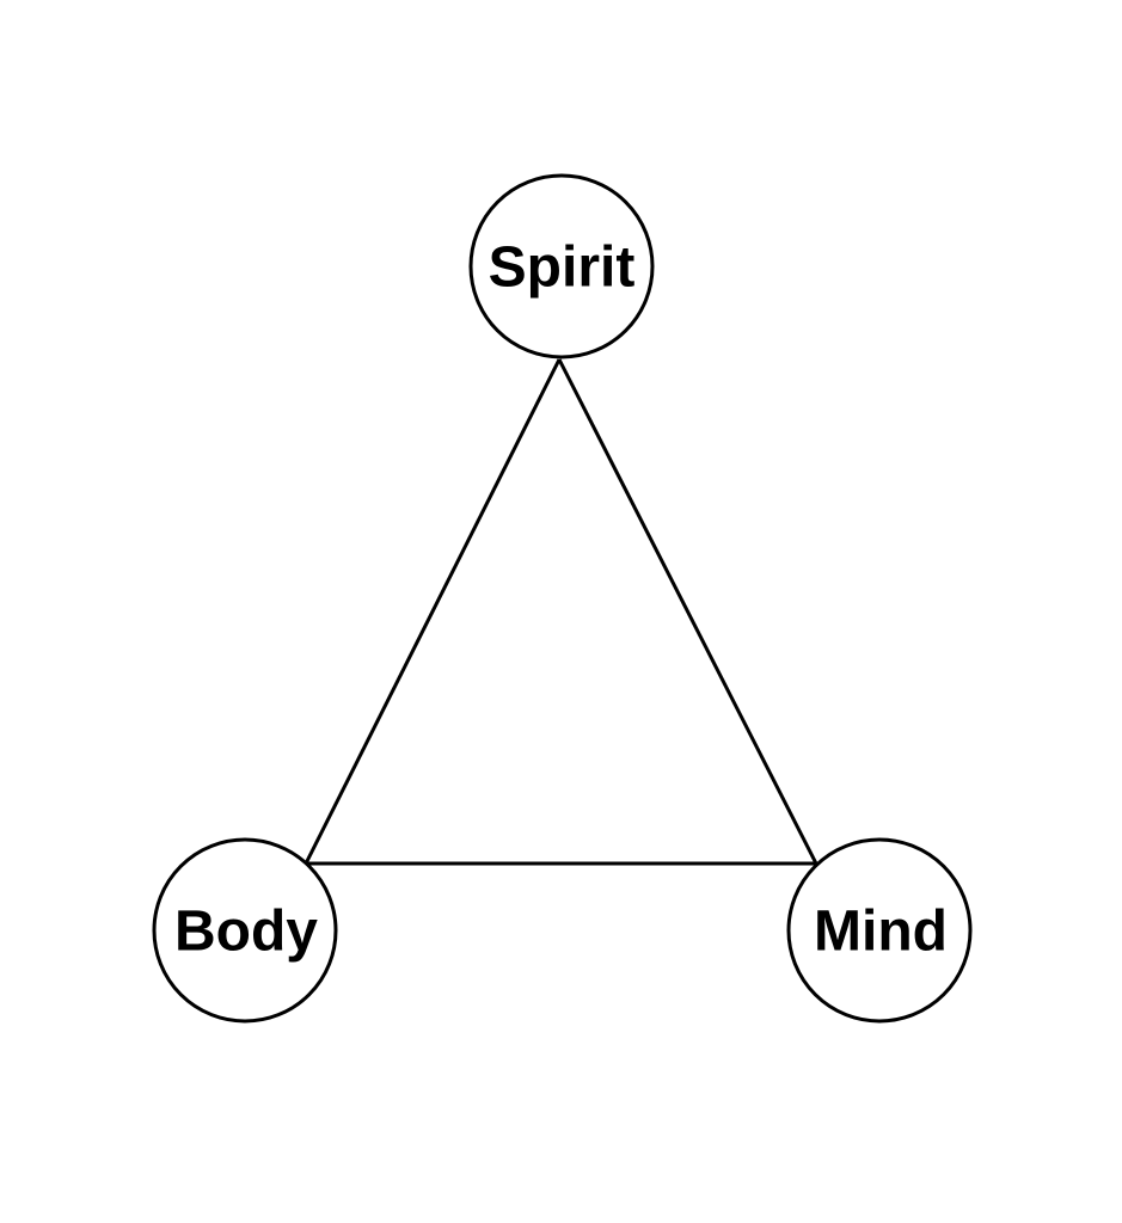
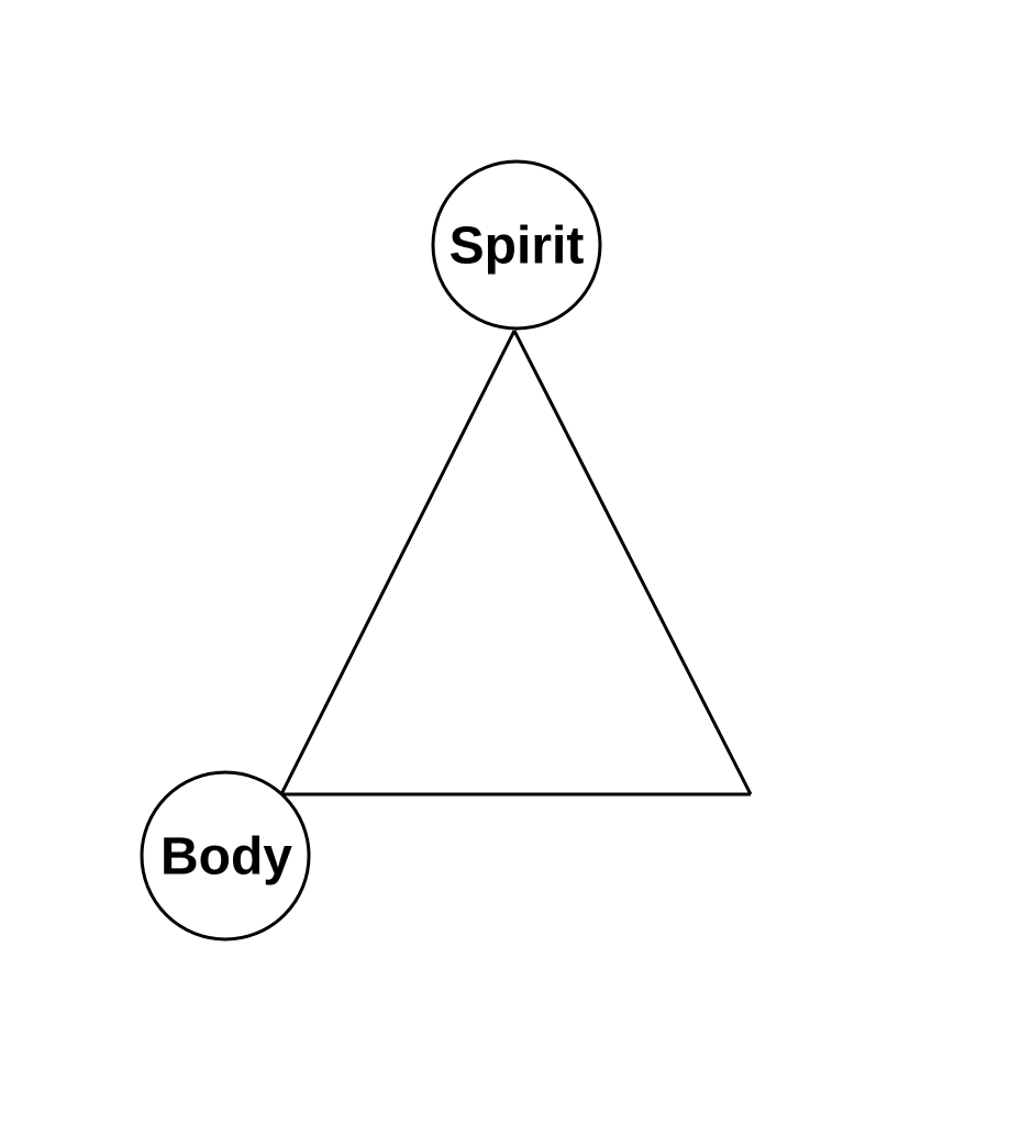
  Spirit
  Body
- Mind
